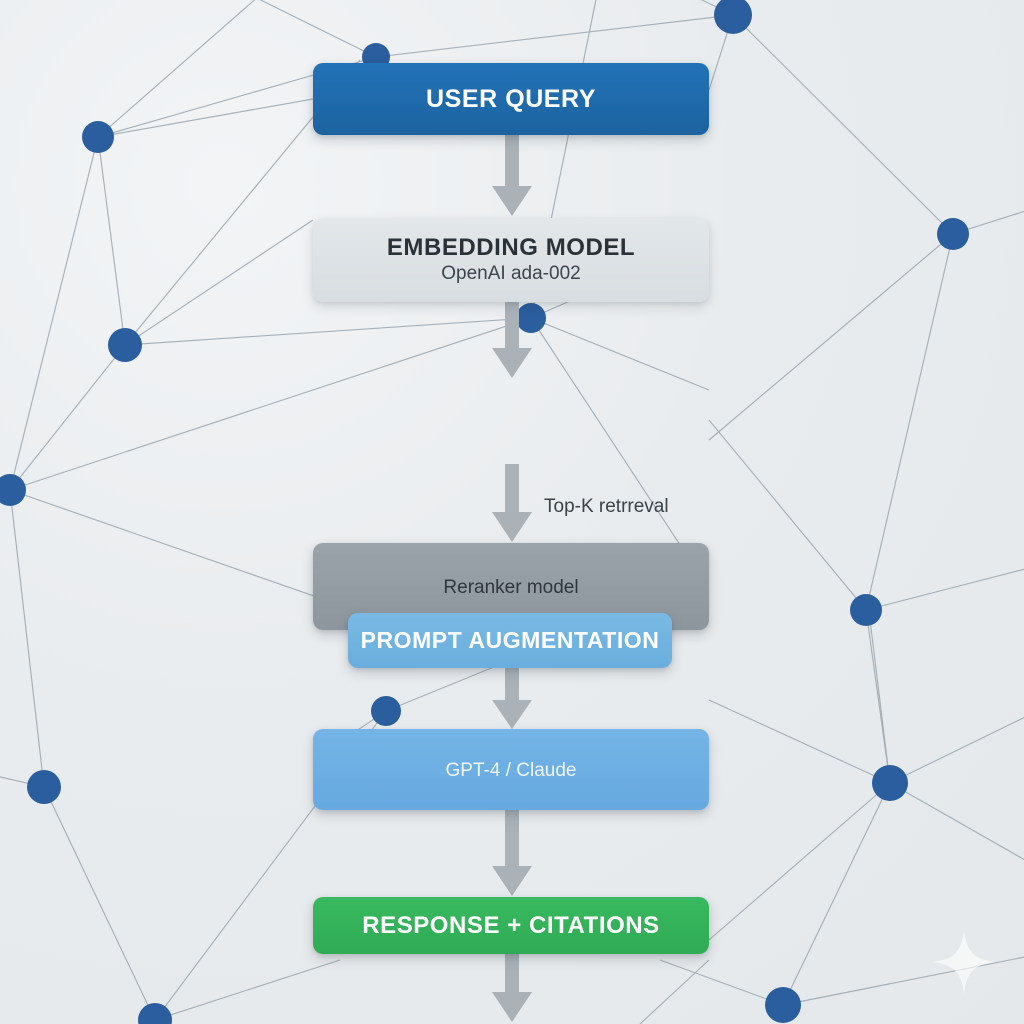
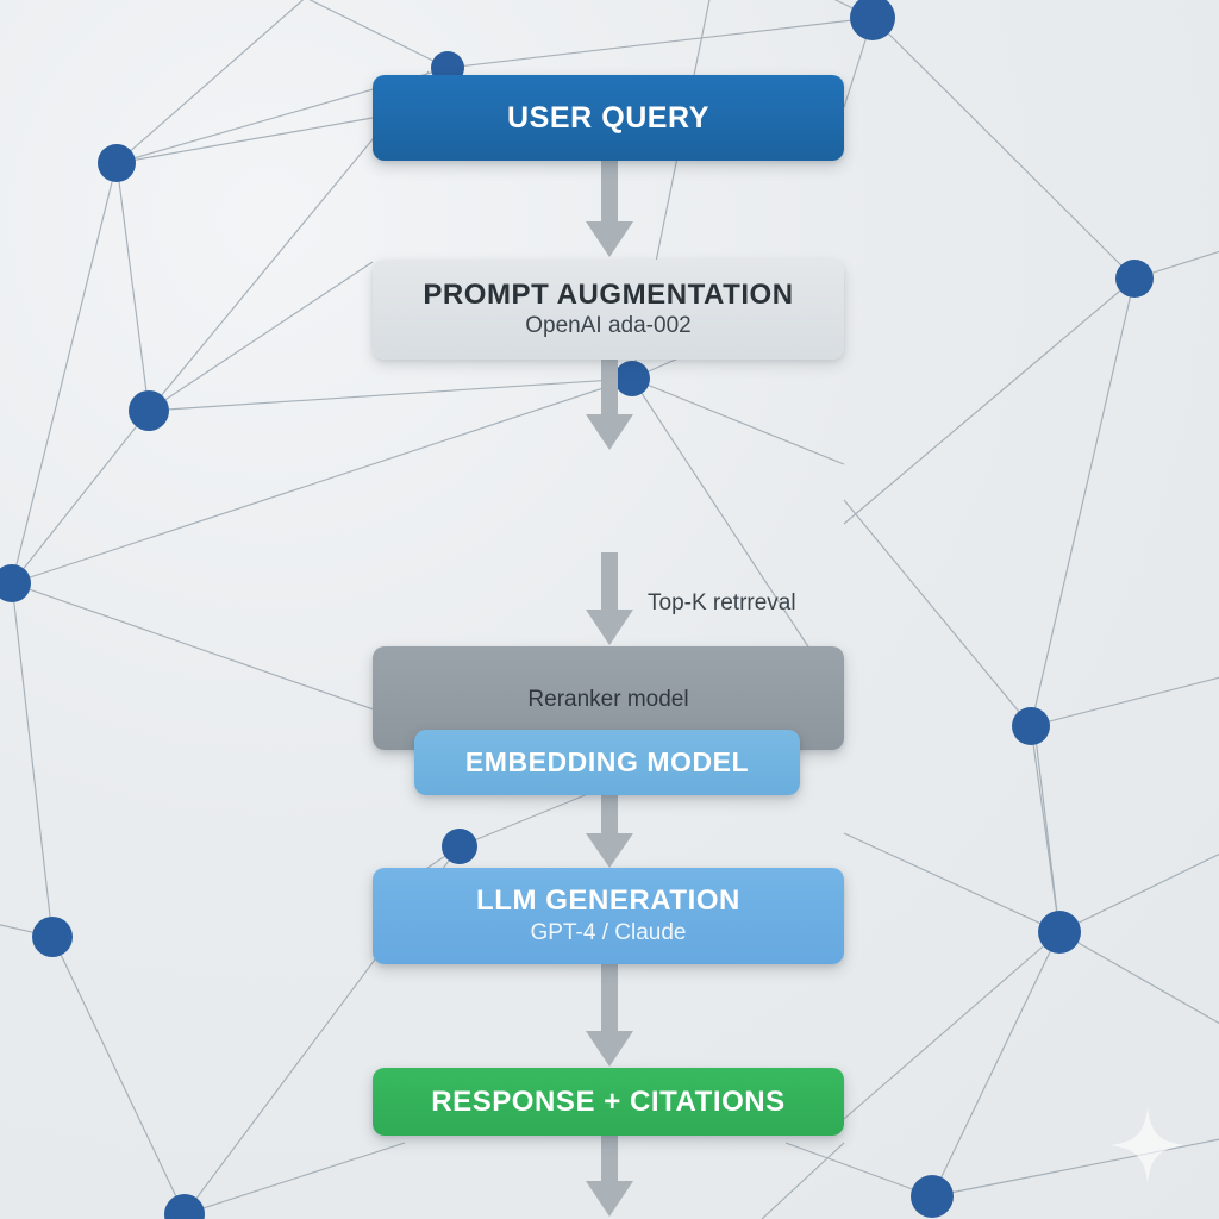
  Top-K retrreval
  USER QUERY
- EMBEDDING MODEL
+ PROMPT AUGMENTATION
  OpenAI ada-002
  Reranker model
- PROMPT AUGMENTATION
+ EMBEDDING MODEL
+ LLM GENERATION
  GPT-4 / Claude
  RESPONSE + CITATIONS
